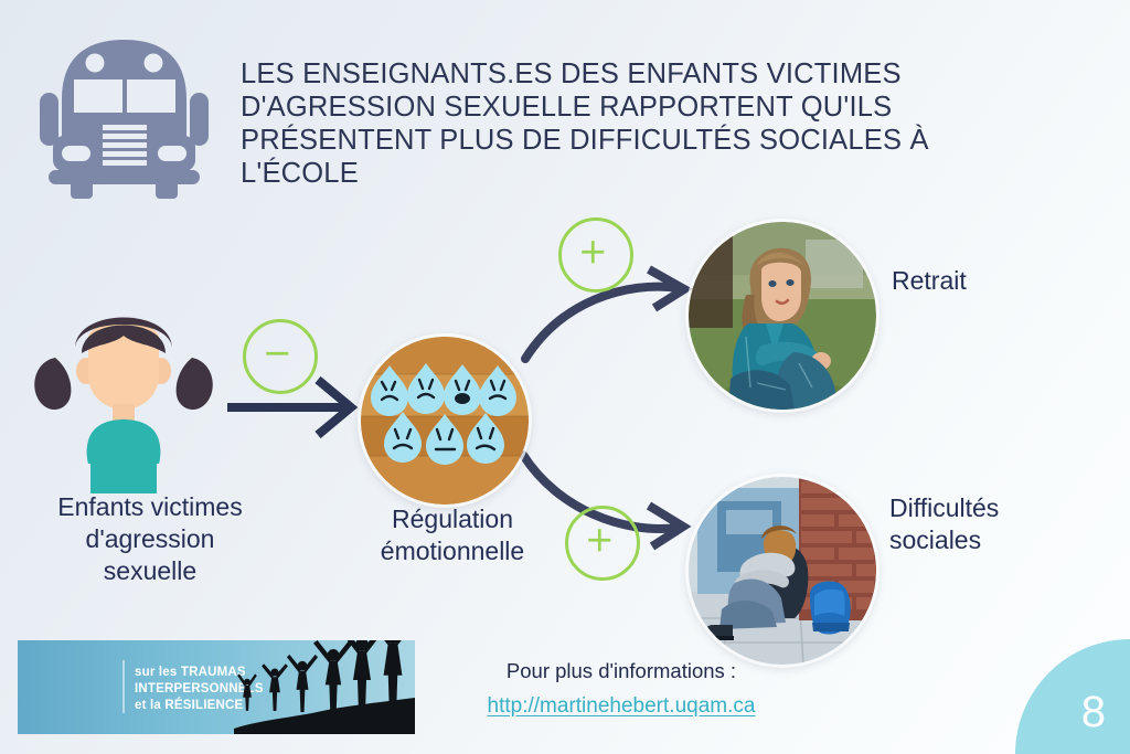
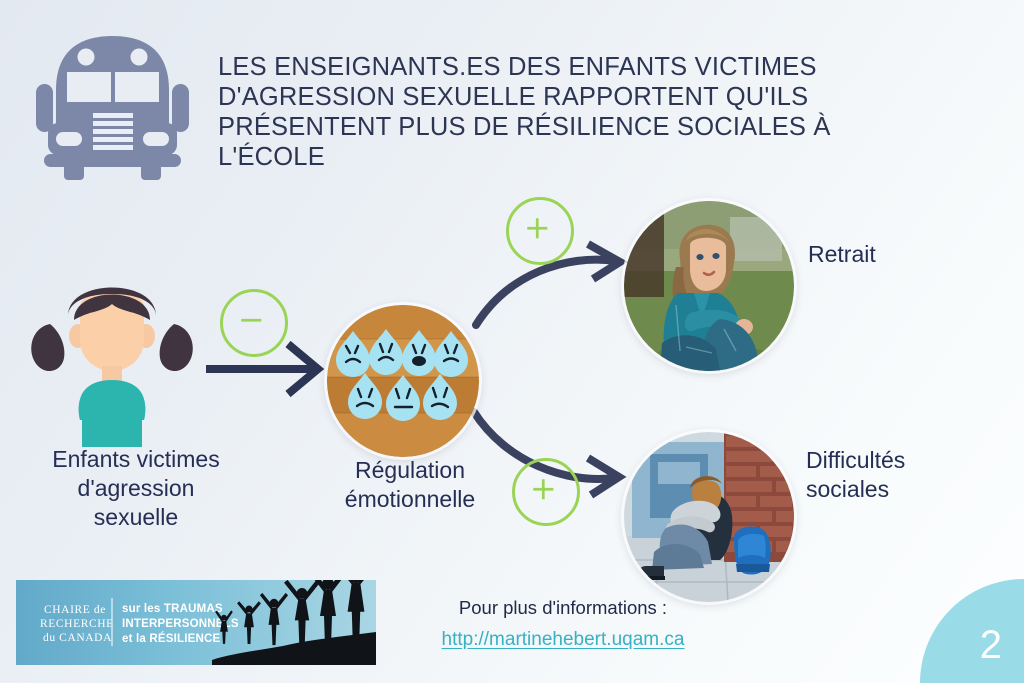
- LES ENSEIGNANTS.ES DES ENFANTS VICTIMES D'AGRESSION SEXUELLE RAPPORTENT QU'ILS PRÉSENTENT PLUS DE DIFFICULTÉS SOCIALES À L'ÉCOLE
+ LES ENSEIGNANTS.ES DES ENFANTS VICTIMES D'AGRESSION SEXUELLE RAPPORTENT QU'ILS PRÉSENTENT PLUS DE RÉSILIENCE SOCIALES À L'ÉCOLE
  Enfants victimes
  d'agression
  sexuelle
  Régulation
  émotionnelle
  Retrait
  Difficultés
  sociales
+ CHAIRE de
+ RECHERCHE
+ du CANADA
  sur les TRAUMAS
  INTERPERSONNELS
  et la RÉSILIENCE
  Pour plus d'informations :
  http://martinehebert.uqam.ca
- 8
+ 2
